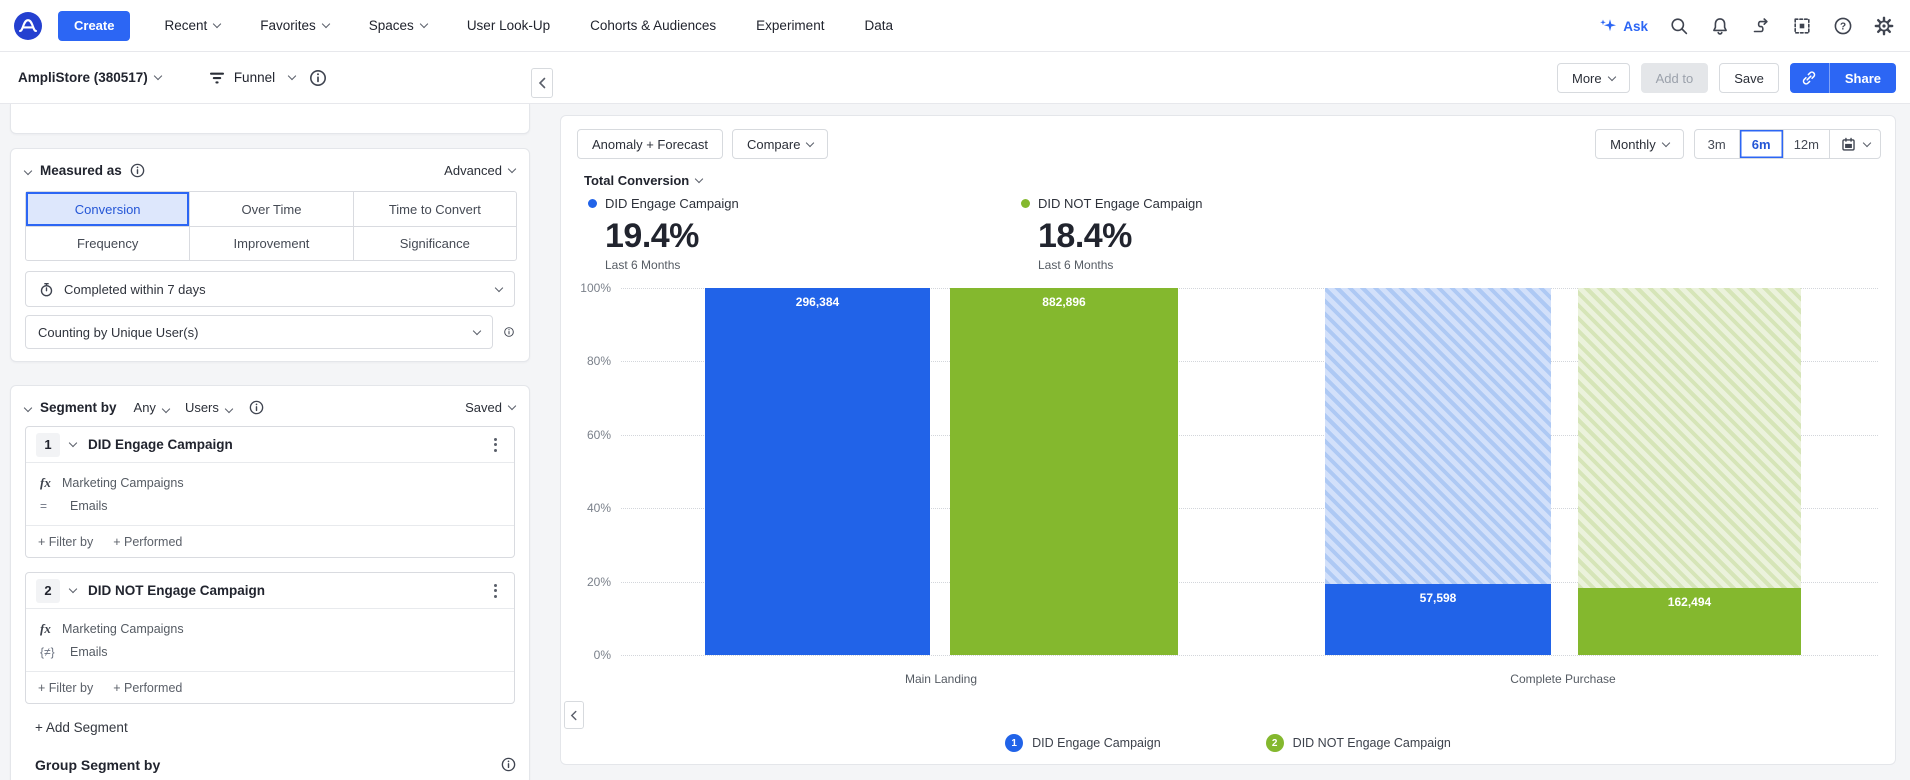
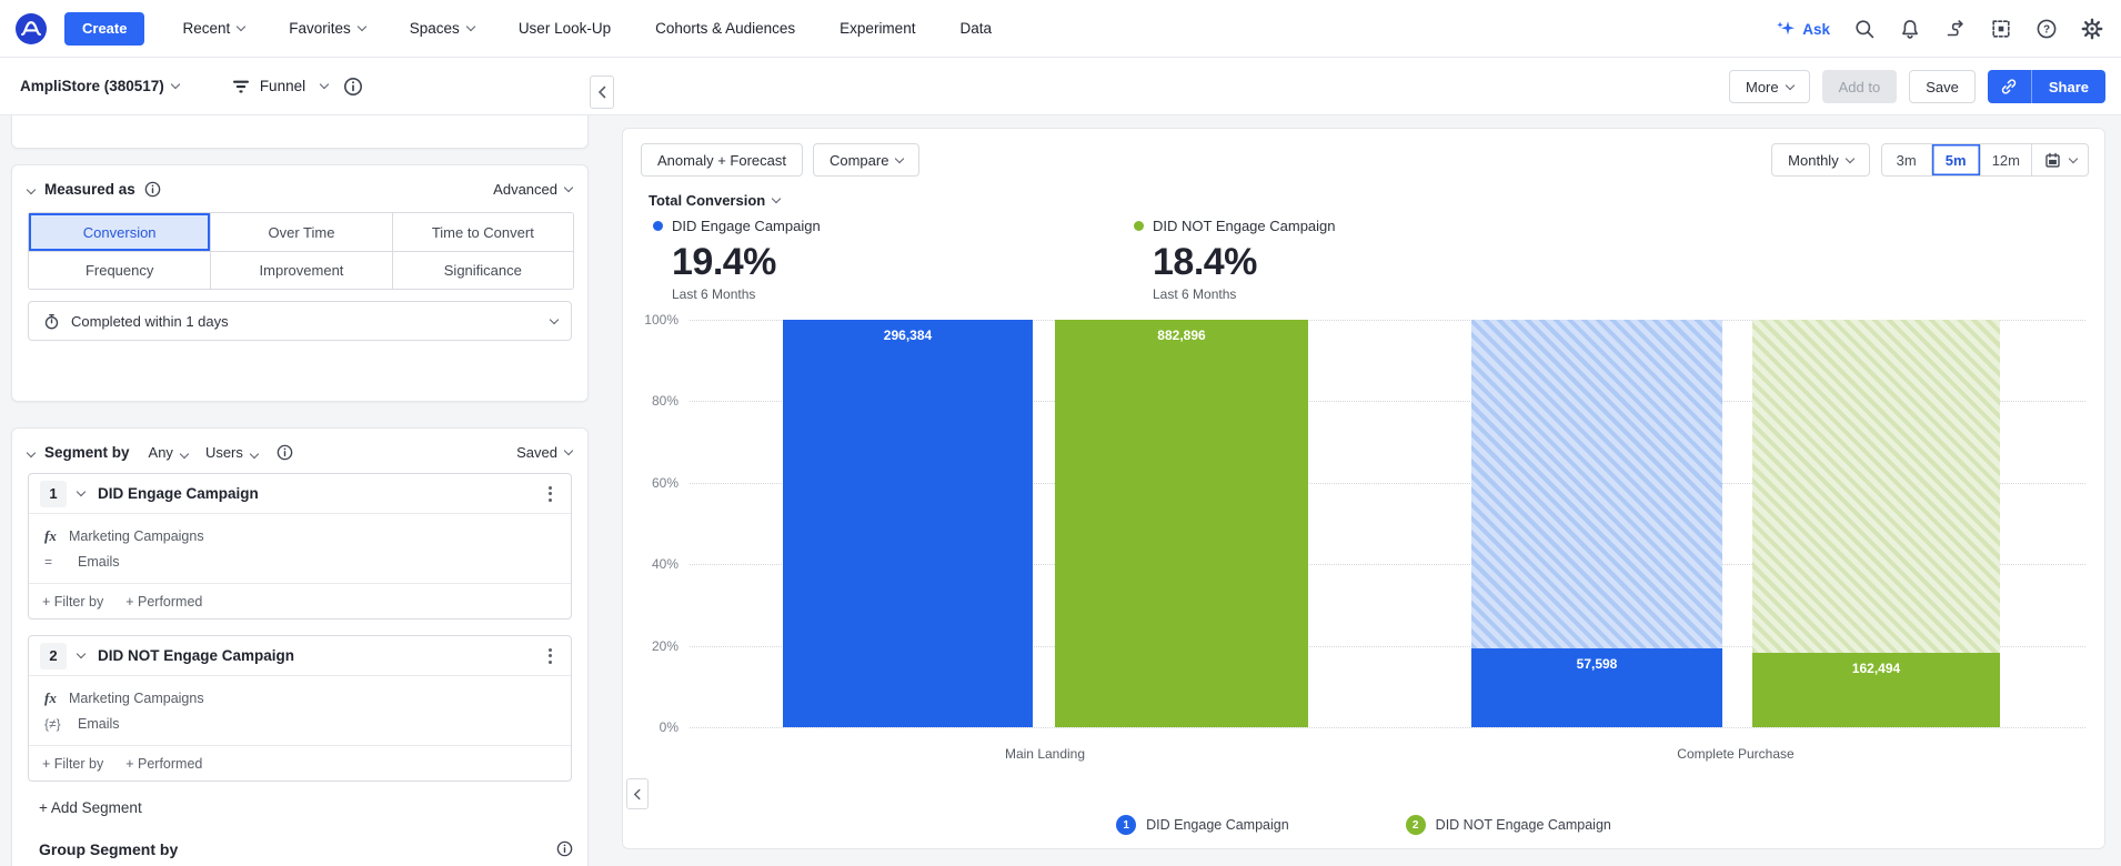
  Create
  Recent
  Favorites
  Spaces
  User Look-Up
  Cohorts & Audiences
  Experiment
  Data
  Ask
  ?
  AmpliStore (380517)
  Funnel
  More
  Add to
  Save
  Share
  Measured as
  Advanced
  Conversion
  Over Time
  Time to Convert
  Frequency
  Improvement
  Significance
- Completed within 7 days
+ Completed within 1 days
- Counting by Unique User(s)
  Segment by
  Any
  Users
  Saved
  1
  DID Engage Campaign
  fx
  Marketing Campaigns
  =
  Emails
  + Filter by
  + Performed
  2
  DID NOT Engage Campaign
  fx
  Marketing Campaigns
  {≠}
  Emails
  + Filter by
  + Performed
  + Add Segment
  Group Segment by
  Anomaly + Forecast
  Compare
  Monthly
  3m
- 6m
+ 5m
  12m
  Total Conversion
  DID Engage Campaign
  19.4%
  Last 6 Months
  DID NOT Engage Campaign
  18.4%
  Last 6 Months
  100%
  80%
  60%
  40%
  20%
  0%
  296,384
  882,896
  57,598
  162,494
  Main Landing
  Complete Purchase
  1
  DID Engage Campaign
  2
  DID NOT Engage Campaign
